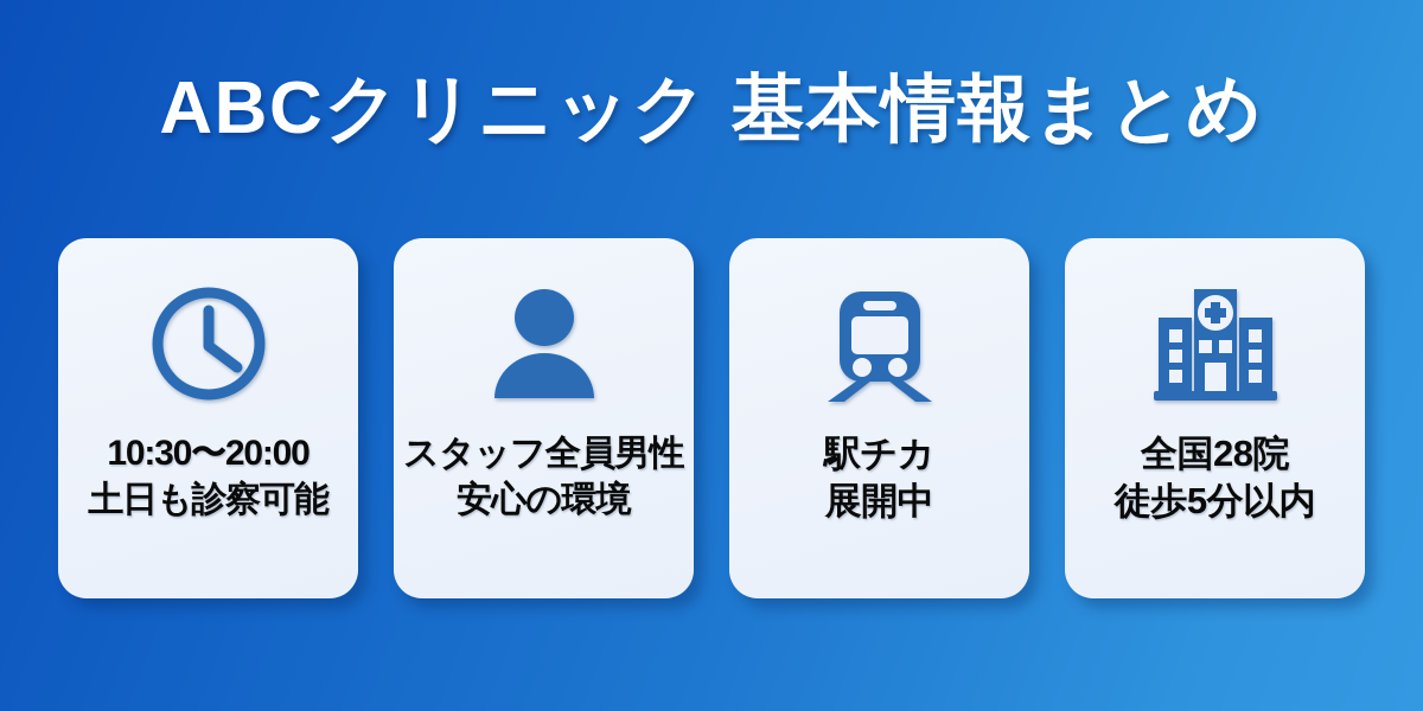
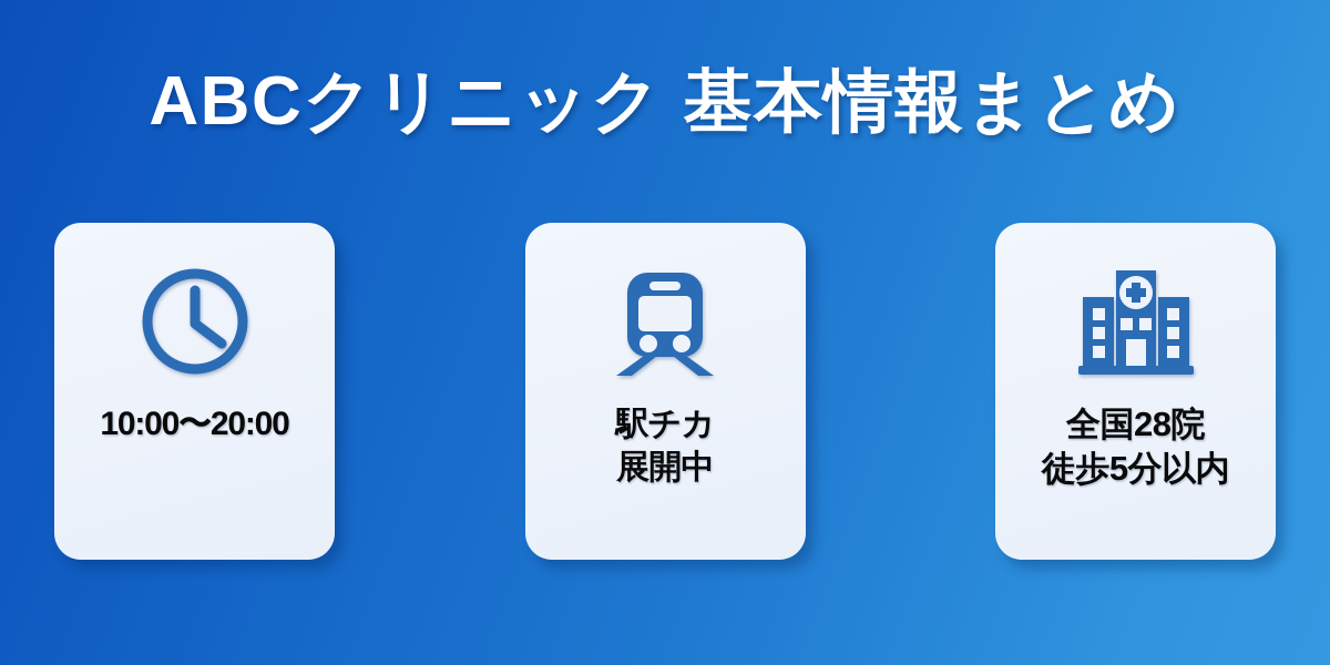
  ABCクリニック 基本情報まとめ
- 10:30〜20:00
+ 10:00〜20:00
- 土日も診察可能
- スタッフ全員男性
- 安心の環境
  駅チカ
  展開中
  全国28院
  徒歩5分以内
